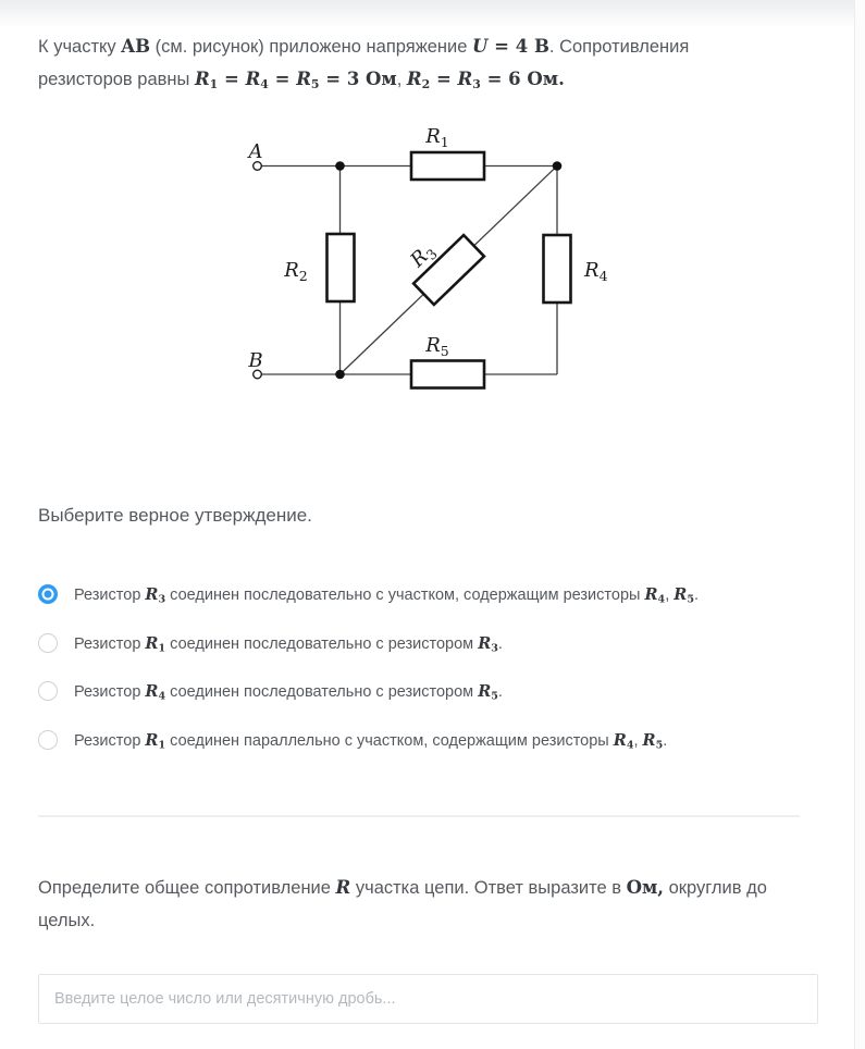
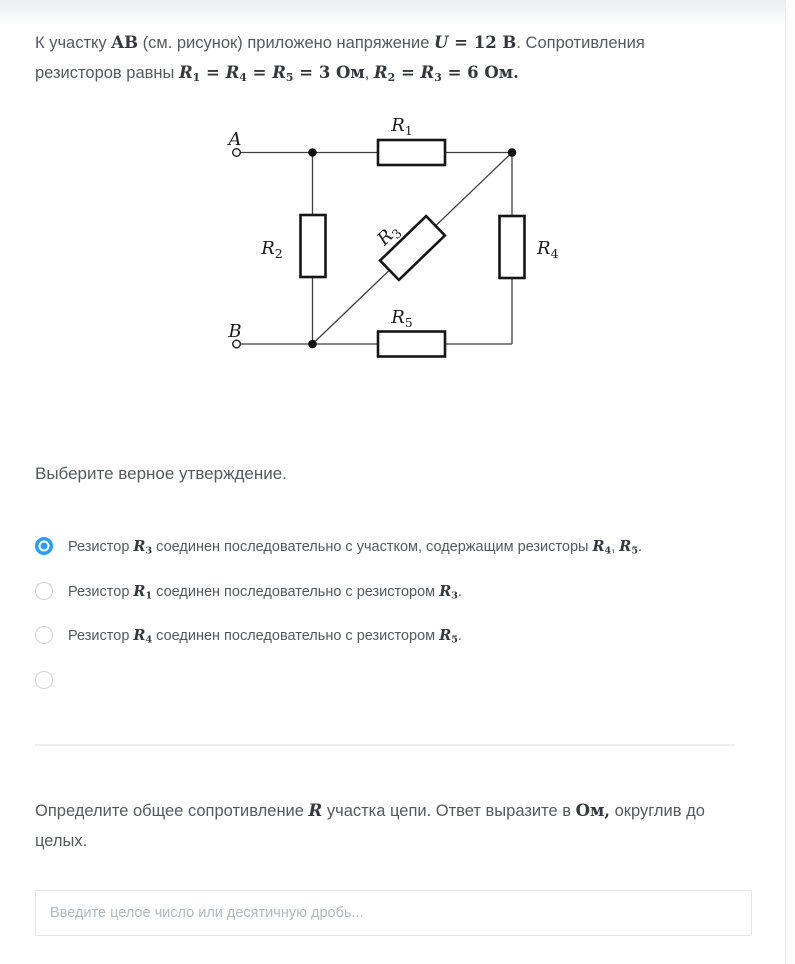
- К участку AB (см. рисунок) приложено напряжение U = 4 В. Сопротивления резисторов равны R1 = R4 = R5 = 3 Ом, R2 = R3 = 6 Ом.
+ К участку AB (см. рисунок) приложено напряжение U = 12 В. Сопротивления резисторов равны R1 = R4 = R5 = 3 Ом, R2 = R3 = 6 Ом.
  A
  B
  R1
  R2
  R4
  R5
  Выберите верное утверждение.
  Резистор R3 соединен последовательно с участком, содержащим резисторы R4, R5.
  Резистор R1 соединен последовательно с резистором R3.
  Резистор R4 соединен последовательно с резистором R5.
- Резистор R1 соединен параллельно с участком, содержащим резисторы R4, R5.
  Определите общее сопротивление R участка цепи. Ответ выразите в Ом, округлив до целых.
  Введите целое число или десятичную дробь...
